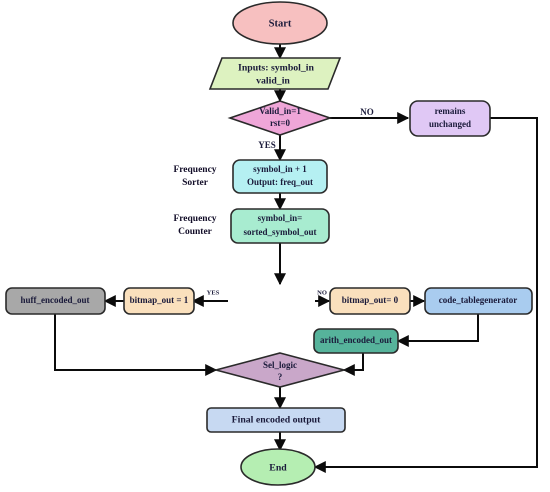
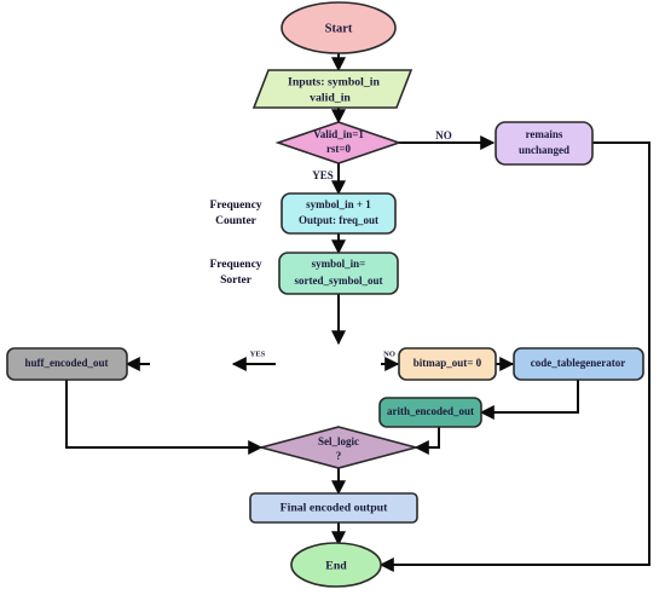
  NO
  YES
  Frequency
- Sorter
+ Counter
  Frequency
- Counter
+ Sorter
  Start
  Inputs: symbol_in
  valid_in
  Valid_in=1
  rst=0
  remains
  unchanged
  symbol_in + 1
  Output: freq_out
  symbol_in=
  sorted_symbol_out
- bitmap_out = 1
  huff_encoded_out
  bitmap_out= 0
  code_tablegenerator
  arith_encoded_out
  Sel_logic
  ?
  Final encoded output
  End
